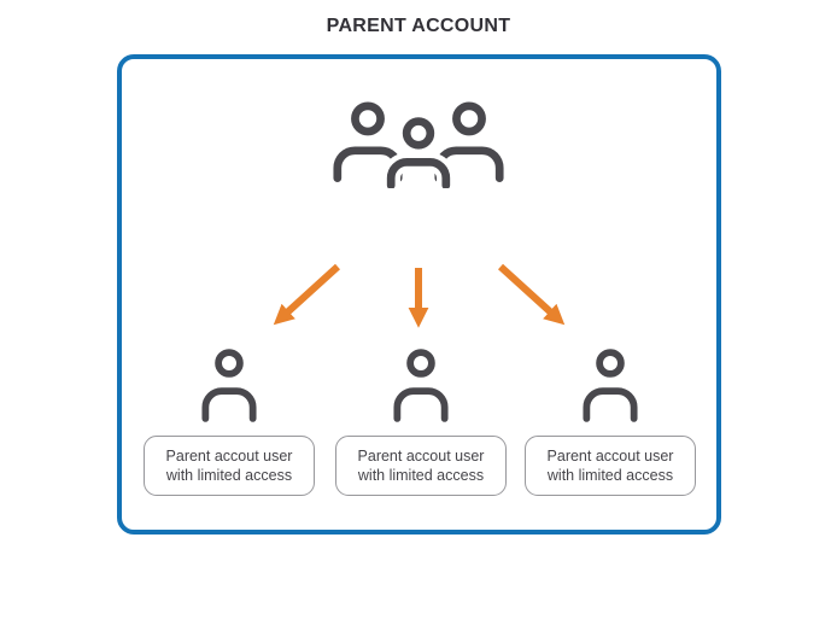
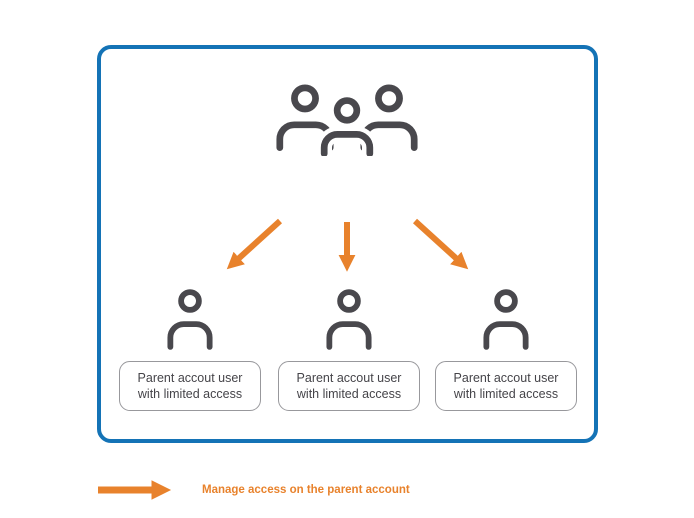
- PARENT ACCOUNT
  Parent accout user with limited access
  Parent accout user with limited access
  Parent accout user with limited access
+ Manage access on the parent account
